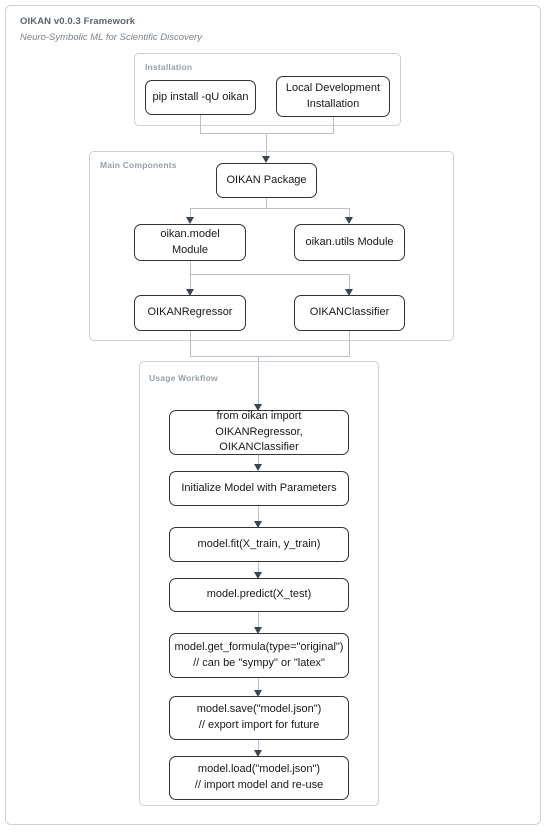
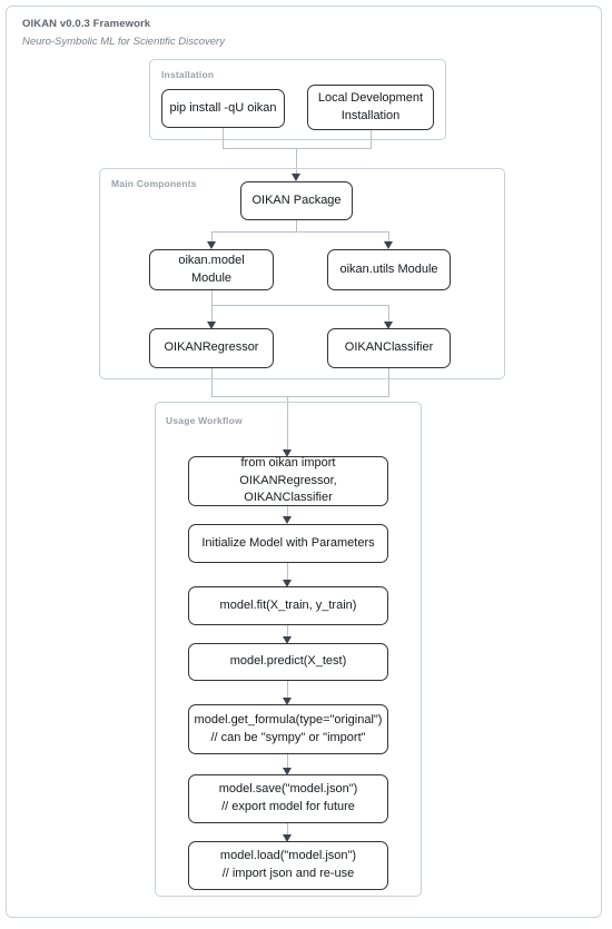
  OIKAN v0.0.3 Framework
  Neuro-Symbolic ML for Scientific Discovery
  Installation
  pip install -qU oikan
  Local Development
  Installation
  Main Components
  OIKAN Package
  oikan.model Module
  oikan.utils Module
  OIKANRegressor
  OIKANClassifier
  Usage Workflow
  from oikan import
  OIKANRegressor, OIKANClassifier
  Initialize Model with Parameters
  model.fit(X_train, y_train)
  model.predict(X_test)
  model.get_formula(type="original")
- // can be "sympy" or "latex"
+ // can be "sympy" or "import"
  model.save("model.json")
- // export import for future
+ // export model for future
  model.load("model.json")
- // import model and re-use
+ // import json and re-use
